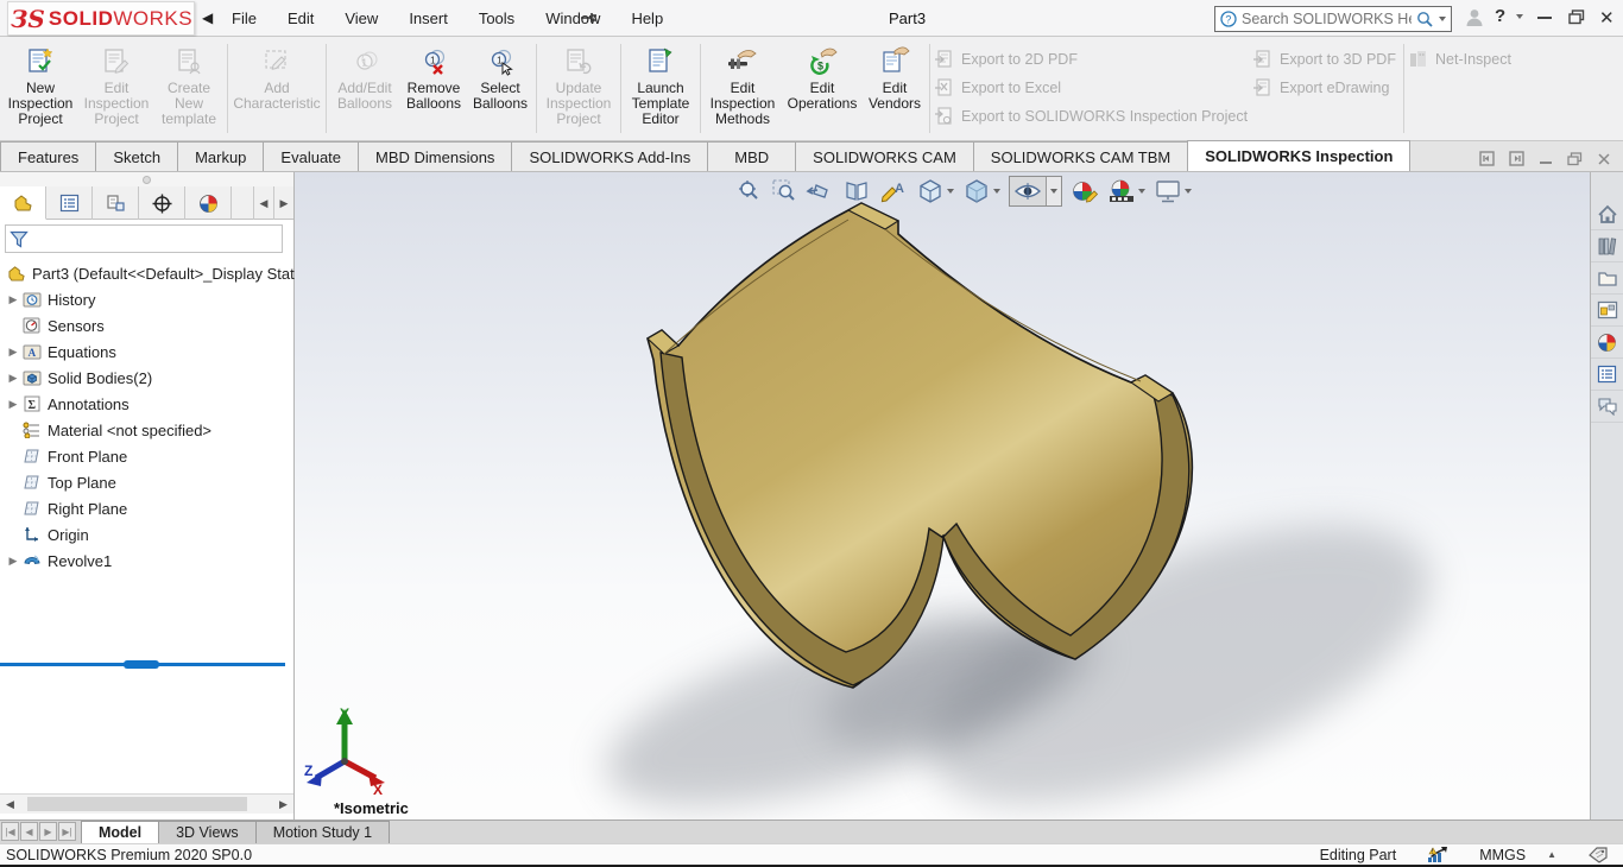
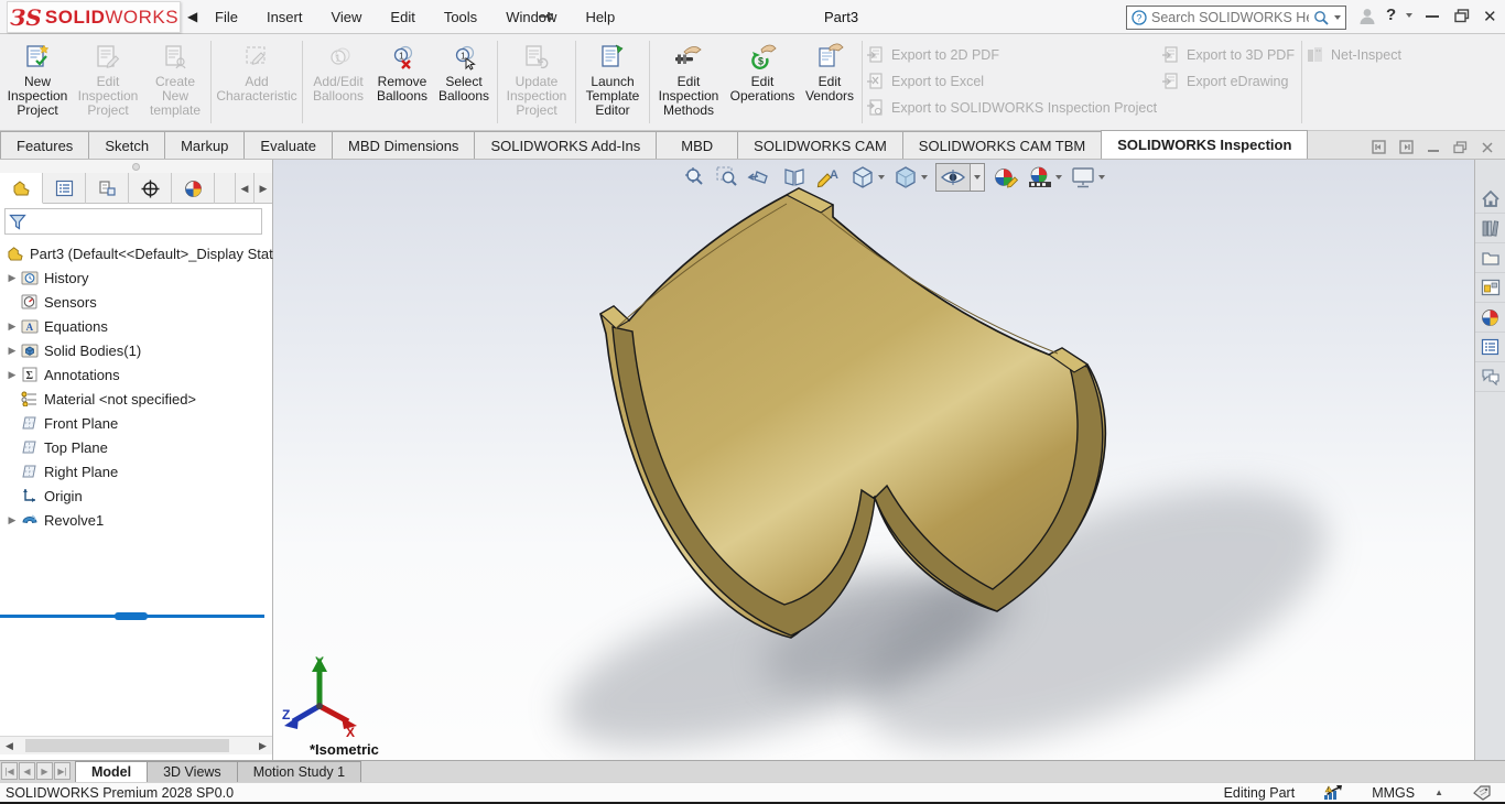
  ЗS
  SOLIDWORKS
  ◀
  File
- Edit
+ Insert
  View
- Insert
+ Edit
  Tools
  Windw
  Help
  Part3
  ?
  Search SOLIDWORKS H
  ?
  ✕
  New Inspection Project
  Edit Inspection Project
  Create New template
  Add Characteristic
  1
  Add/Edit Balloons
  1
  Remove Balloons
  1
  Select Balloons
  Update Inspection Project
  Launch Template Editor
  Edit Inspection Methods
  $
  Edit Operations
  Edit Vendors
  Export to 2D PDF
  Export to Excel
  Export to SOLIDWORKS Inspection Project
  Export to 3D PDF
  Export eDrawing
  Net-Inspect
  Features
  Sketch
  Markup
  Evaluate
  MBD Dimensions
  SOLIDWORKS Add-Ins
  MBD
  SOLIDWORKS CAM
  SOLIDWORKS CAM TBM
  SOLIDWORKS Inspection
  ◀
  ▶
  Part3 (Default<<Default>_Display Stat
  ▶
  History
  Sensors
  ▶
  A
  Equations
  ▶
- Solid Bodies(2)
+ Solid Bodies(1)
  ▶
  Σ
  Annotations
  Material <not specified>
  Front Plane
  Top Plane
  Right Plane
  Origin
  ▶
  Revolve1
  ◀
  ▶
  A
  Y
  X
  Z
  *Isometric
  |◀
  ◀
  ▶
  ▶|
  Model
  3D Views
  Motion Study 1
- SOLIDWORKS Premium 2020 SP0.0
+ SOLIDWORKS Premium 2028 SP0.0
  Editing Part
  MMGS
  ▲
